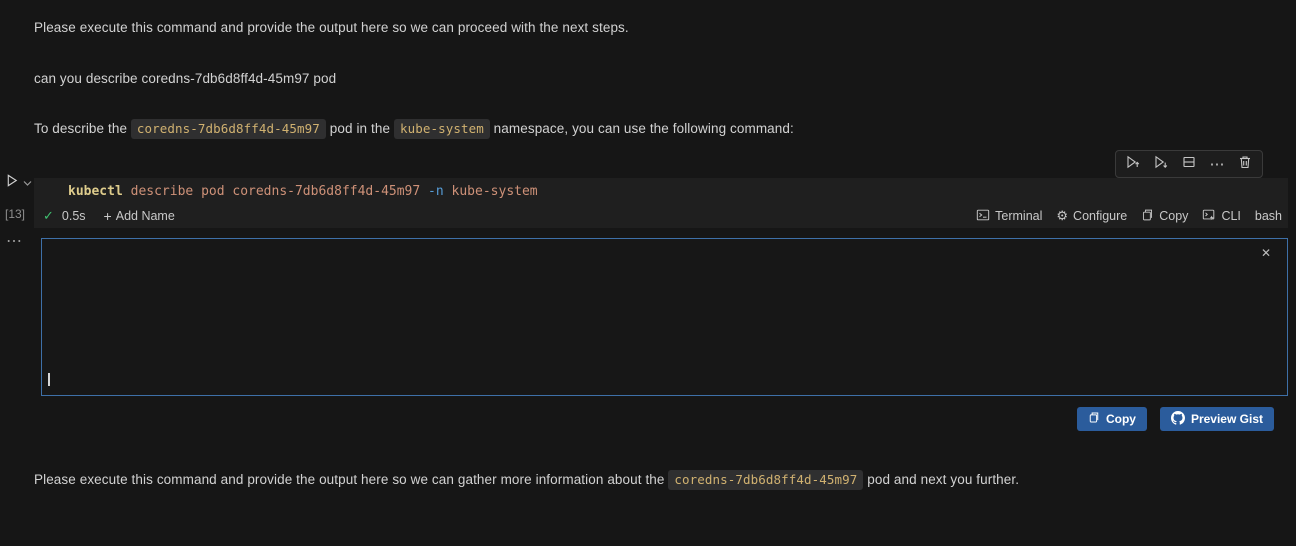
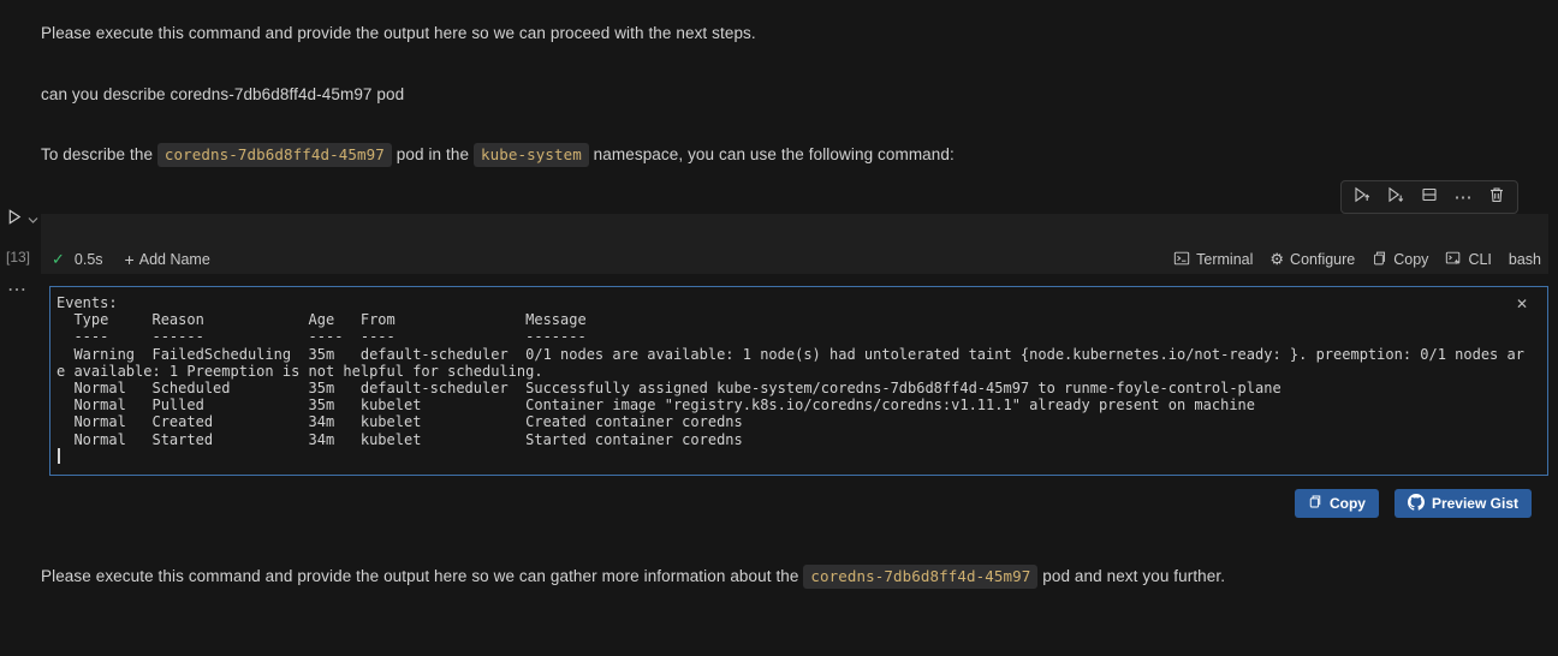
  Please execute this command and provide the output here so we can proceed with the next steps.
  can you describe coredns-7db6d8ff4d-45m97 pod
  To describe the coredns-7db6d8ff4d-45m97 pod in the kube-system namespace, you can use the following command:
  [13]
- kubectl describe pod coredns-7db6d8ff4d-45m97 -n kube-system
  0.5s
  Add Name
  Terminal
  Configure
  Copy
  CLI
  bash
+ Events:
+ Type Reason Age From Message
+ ---- ------ ---- ---- -------
+ Warning FailedScheduling 35m default-scheduler 0/1 nodes are available: 1 node(s) had untolerated taint {node.kubernetes.io/not-ready: }. preemption: 0/1 nodes ar
+ e available: 1 Preemption is not helpful for scheduling.
+ Normal Scheduled 35m default-scheduler Successfully assigned kube-system/coredns-7db6d8ff4d-45m97 to runme-foyle-control-plane
+ Normal Pulled 35m kubelet Container image "registry.k8s.io/coredns/coredns:v1.11.1" already present on machine
+ Normal Created 34m kubelet Created container coredns
+ Normal Started 34m kubelet Started container coredns
  Copy
  Preview Gist
  Please execute this command and provide the output here so we can gather more information about the coredns-7db6d8ff4d-45m97 pod and next you further.
